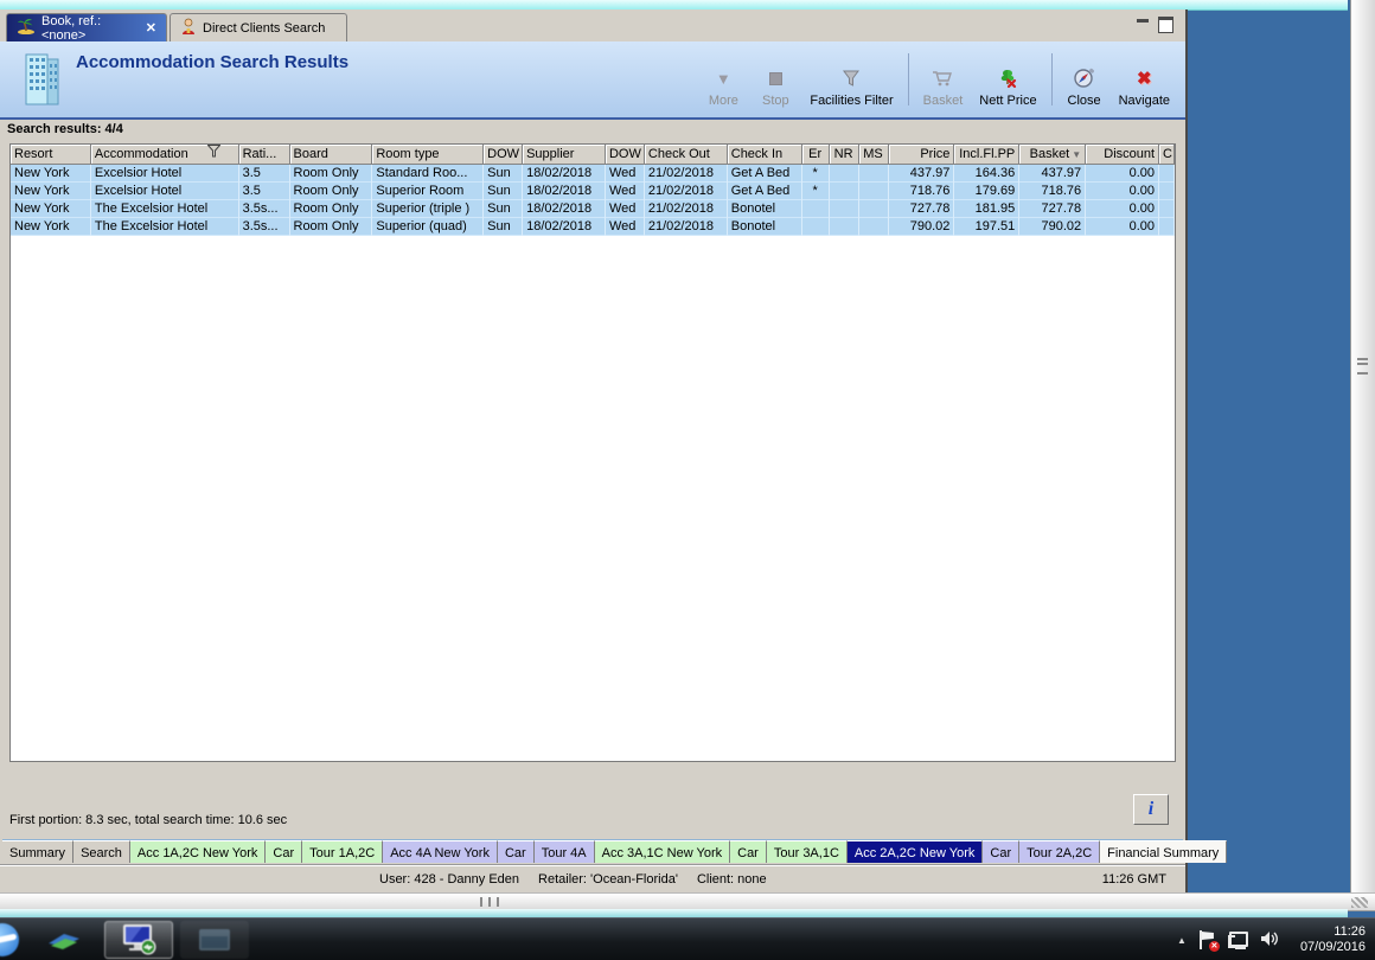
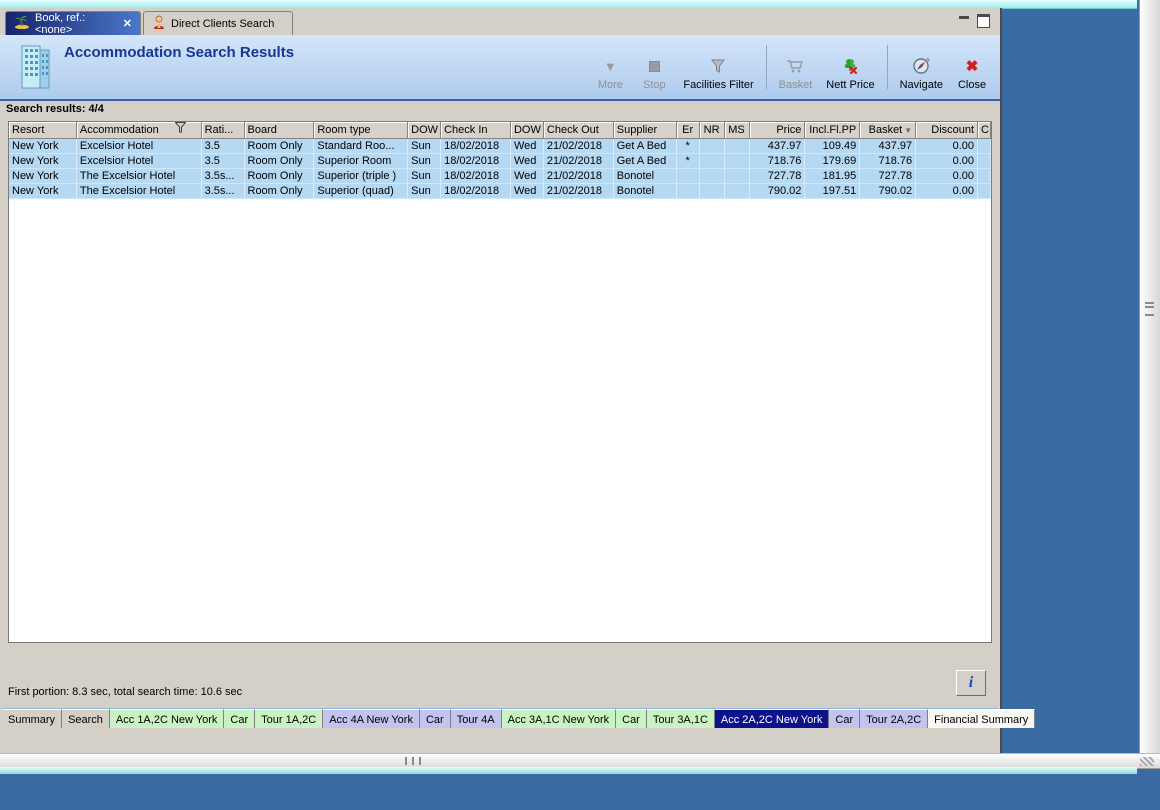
  Book, ref.: <none>
  ✕
  Direct Clients Search
  Accommodation Search Results
  ▼
  More
  Stop
  Facilities Filter
  Basket
  Nett Price
- Close
+ Navigate
  ✖
- Navigate
+ Close
  Search results: 4/4
  Resort
  Accommodation
  Rati...
  Board
  Room type
  DOW
- Supplier
+ Check In
  DOW
  Check Out
- Check In
+ Supplier
  Er
  NR
  MS
  Price
  Incl.Fl.PP
  Basket
  ▼
  Discount
  C
  New York
  Excelsior Hotel
  3.5
  Room Only
  Standard Roo...
  Sun
  18/02/2018
  Wed
  21/02/2018
  Get A Bed
  *
  437.97
- 164.36
+ 109.49
  437.97
  0.00
  New York
  Excelsior Hotel
  3.5
  Room Only
  Superior Room
  Sun
  18/02/2018
  Wed
  21/02/2018
  Get A Bed
  *
  718.76
  179.69
  718.76
  0.00
  New York
  The Excelsior Hotel
  3.5s...
  Room Only
  Superior (triple )
  Sun
  18/02/2018
  Wed
  21/02/2018
  Bonotel
  727.78
  181.95
  727.78
  0.00
  New York
  The Excelsior Hotel
  3.5s...
  Room Only
  Superior (quad)
  Sun
  18/02/2018
  Wed
  21/02/2018
  Bonotel
  790.02
  197.51
  790.02
  0.00
  First portion: 8.3 sec, total search time: 10.6 sec
  i
  Summary
  Search
  Acc 1A,2C New York
  Car
  Tour 1A,2C
  Acc 4A New York
  Car
  Tour 4A
  Acc 3A,1C New York
  Car
  Tour 3A,1C
  Acc 2A,2C New York
  Car
  Tour 2A,2C
  Financial Summary
- User: 428 - Danny Eden
- Retailer: 'Ocean-Florida'
- Client: none
- 11:26 GMT
- ▲
- 11:26
- 07/09/2016
